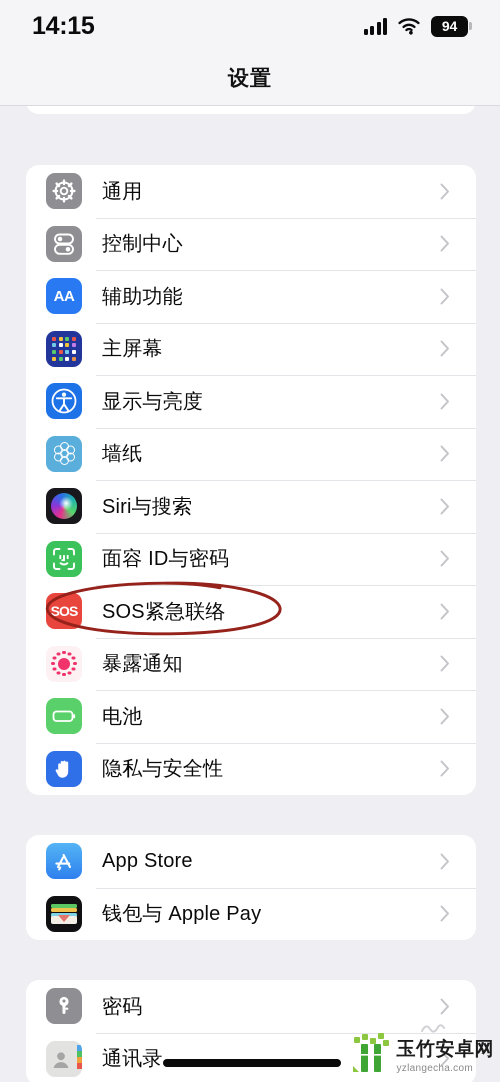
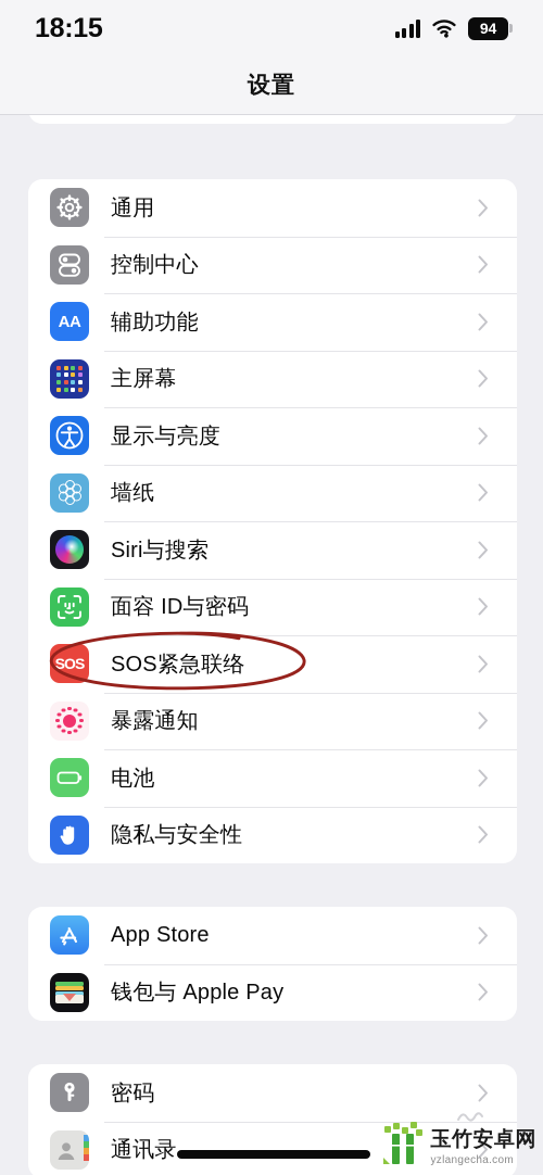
  通用
  控制中心
  AA
  辅助功能
  主屏幕
  显示与亮度
  墙纸
  Siri与搜索
  面容 ID与密码
  SOS
  SOS紧急联络
  暴露通知
  电池
  隐私与安全性
  App Store
  钱包与 Apple Pay
  密码
  通讯录
- 14:15
+ 18:15
  94
  设置
  玉竹安卓网
  yzlangecha.com
